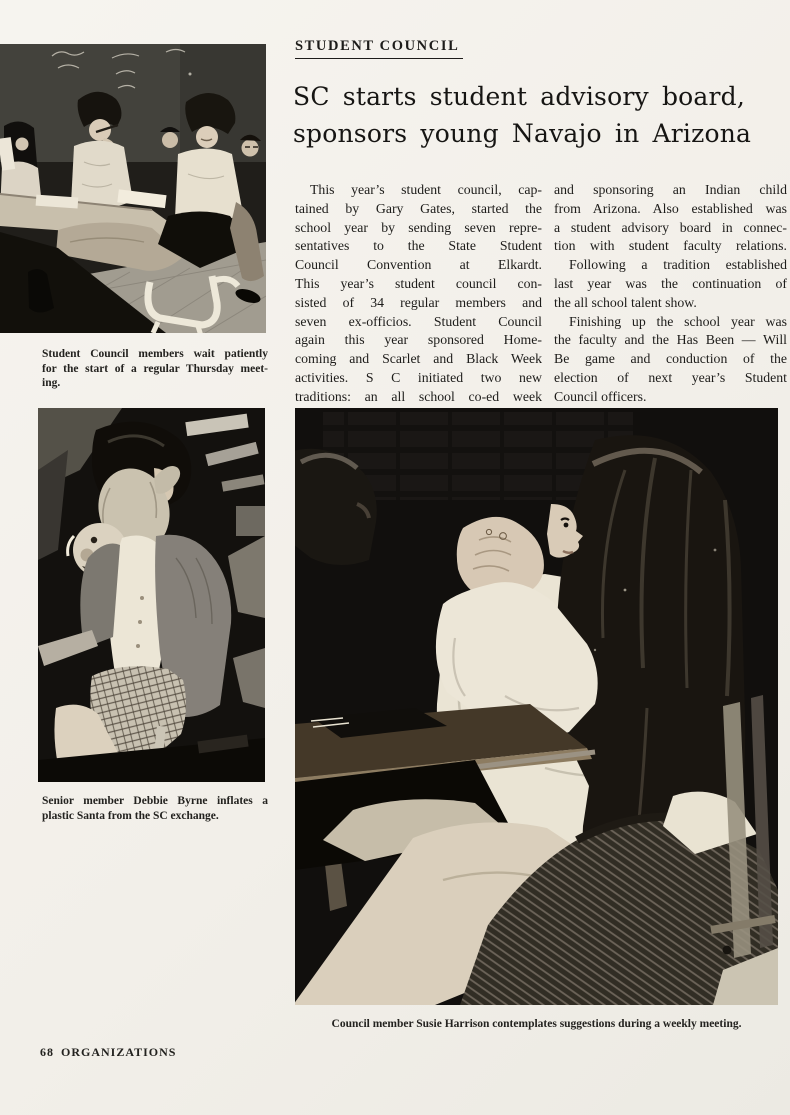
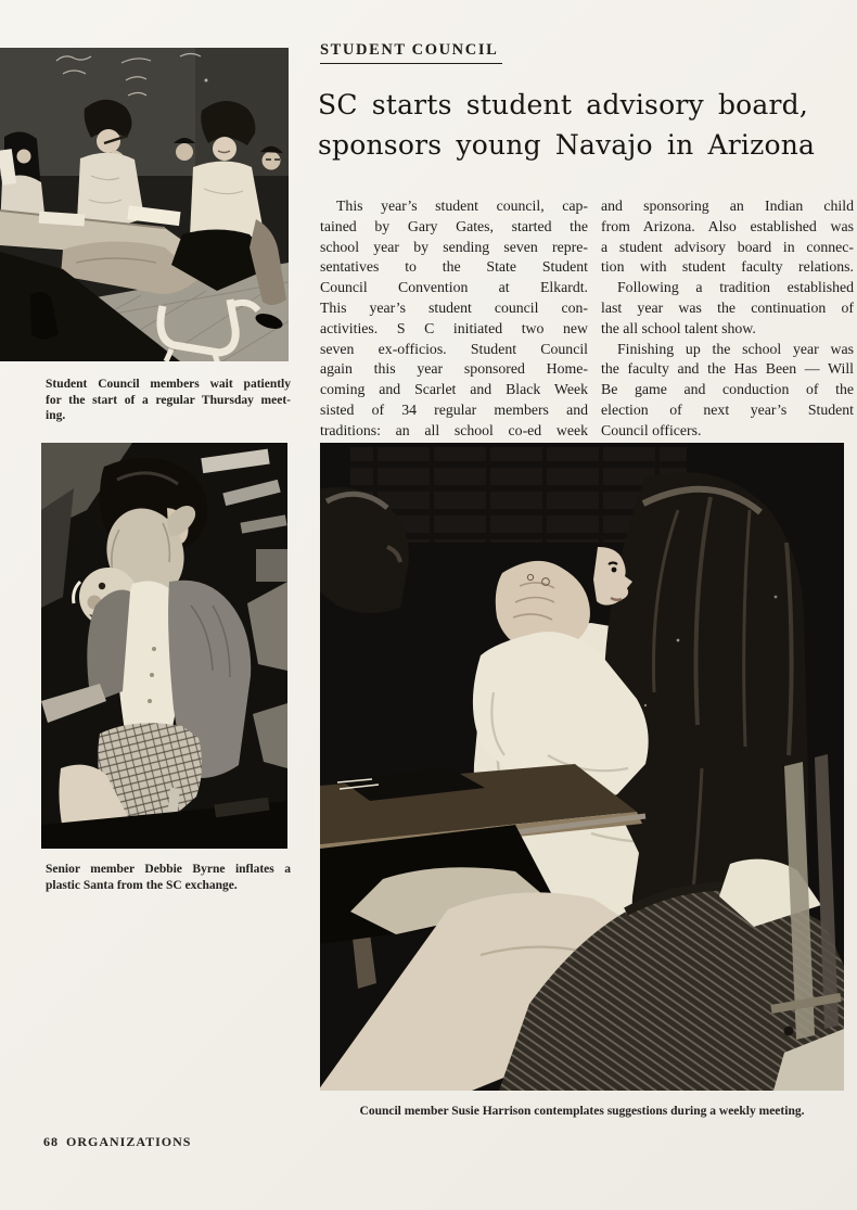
  STUDENT COUNCIL
  SC starts student advisory board,
  sponsors young Navajo in Arizona
  This year’s student council, cap-
  tained by Gary Gates, started the
  school year by sending seven repre-
  sentatives to the State Student
  Council Convention at Elkardt.
  This year’s student council con-
- sisted of 34 regular members and
+ activities. S C initiated two new
  seven ex-officios. Student Council
  again this year sponsored Home-
  coming and Scarlet and Black Week
- activities. S C initiated two new
+ sisted of 34 regular members and
  traditions: an all school co-ed week
  and sponsoring an Indian child
  from Arizona. Also established was
  a student advisory board in connec-
  tion with student faculty relations.
  Following a tradition established
  last year was the continuation of
  the all school talent show.
  Finishing up the school year was
  the faculty and the Has Been — Will
  Be game and conduction of the
  election of next year’s Student
  Council officers.
  Student Council members wait patiently
  for the start of a regular Thursday meet-
  ing.
  Senior member Debbie Byrne inflates a
  plastic Santa from the SC exchange.
  Council member Susie Harrison contemplates suggestions during a weekly meeting.
  68 ORGANIZATIONS
